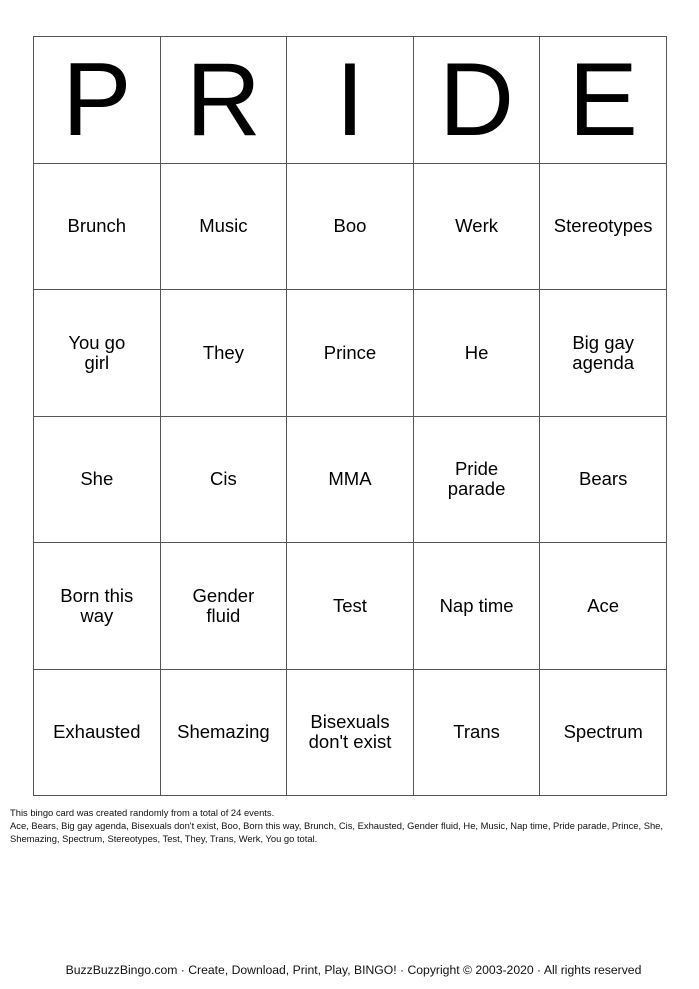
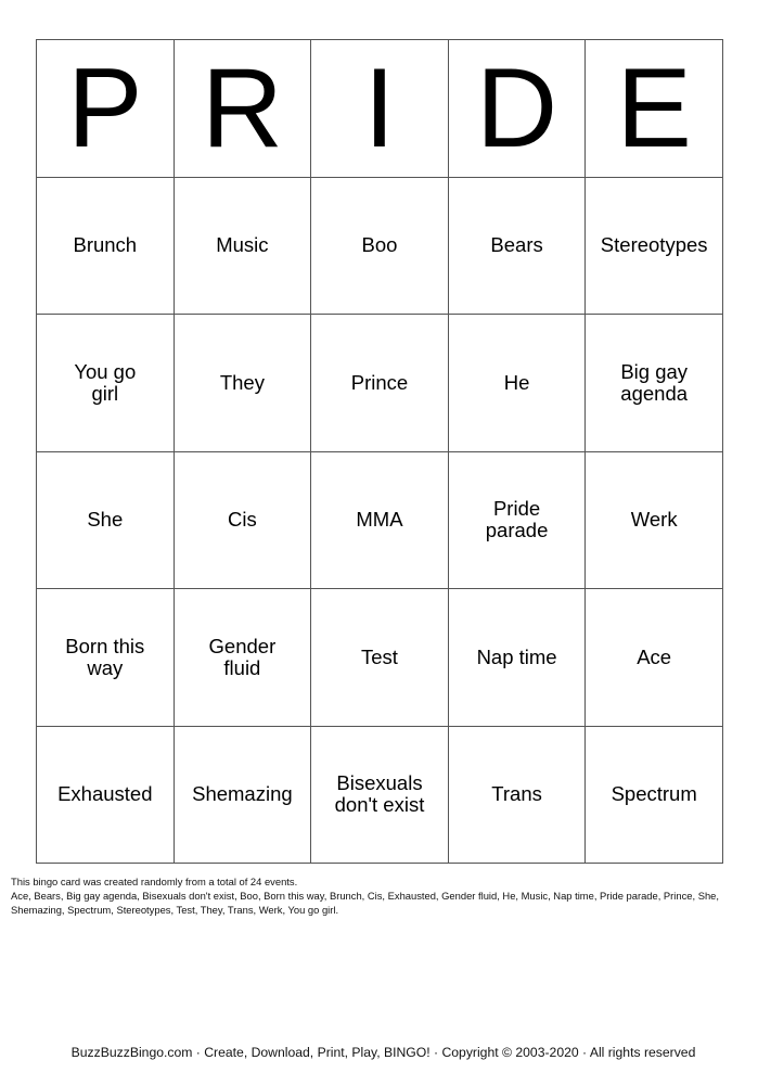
  P	R	I	D	E
- Brunch	Music	Boo	Werk	Stereotypes
+ Brunch	Music	Boo	Bears	Stereotypes
  You go girl	They	Prince	He	Big gay agenda
- She	Cis	MMA	Pride parade	Bears
+ She	Cis	MMA	Pride parade	Werk
  Born this way	Gender fluid	Test	Nap time	Ace
  Exhausted	Shemazing	Bisexuals don't exist	Trans	Spectrum
  This bingo card was created randomly from a total of 24 events.
  Ace, Bears, Big gay agenda, Bisexuals don't exist, Boo, Born this way, Brunch, Cis, Exhausted, Gender fluid, He, Music, Nap time, Pride parade, Prince, She,
- Shemazing, Spectrum, Stereotypes, Test, They, Trans, Werk, You go total.
+ Shemazing, Spectrum, Stereotypes, Test, They, Trans, Werk, You go girl.
  BuzzBuzzBingo.com · Create, Download, Print, Play, BINGO! · Copyright © 2003-2020 · All rights reserved
